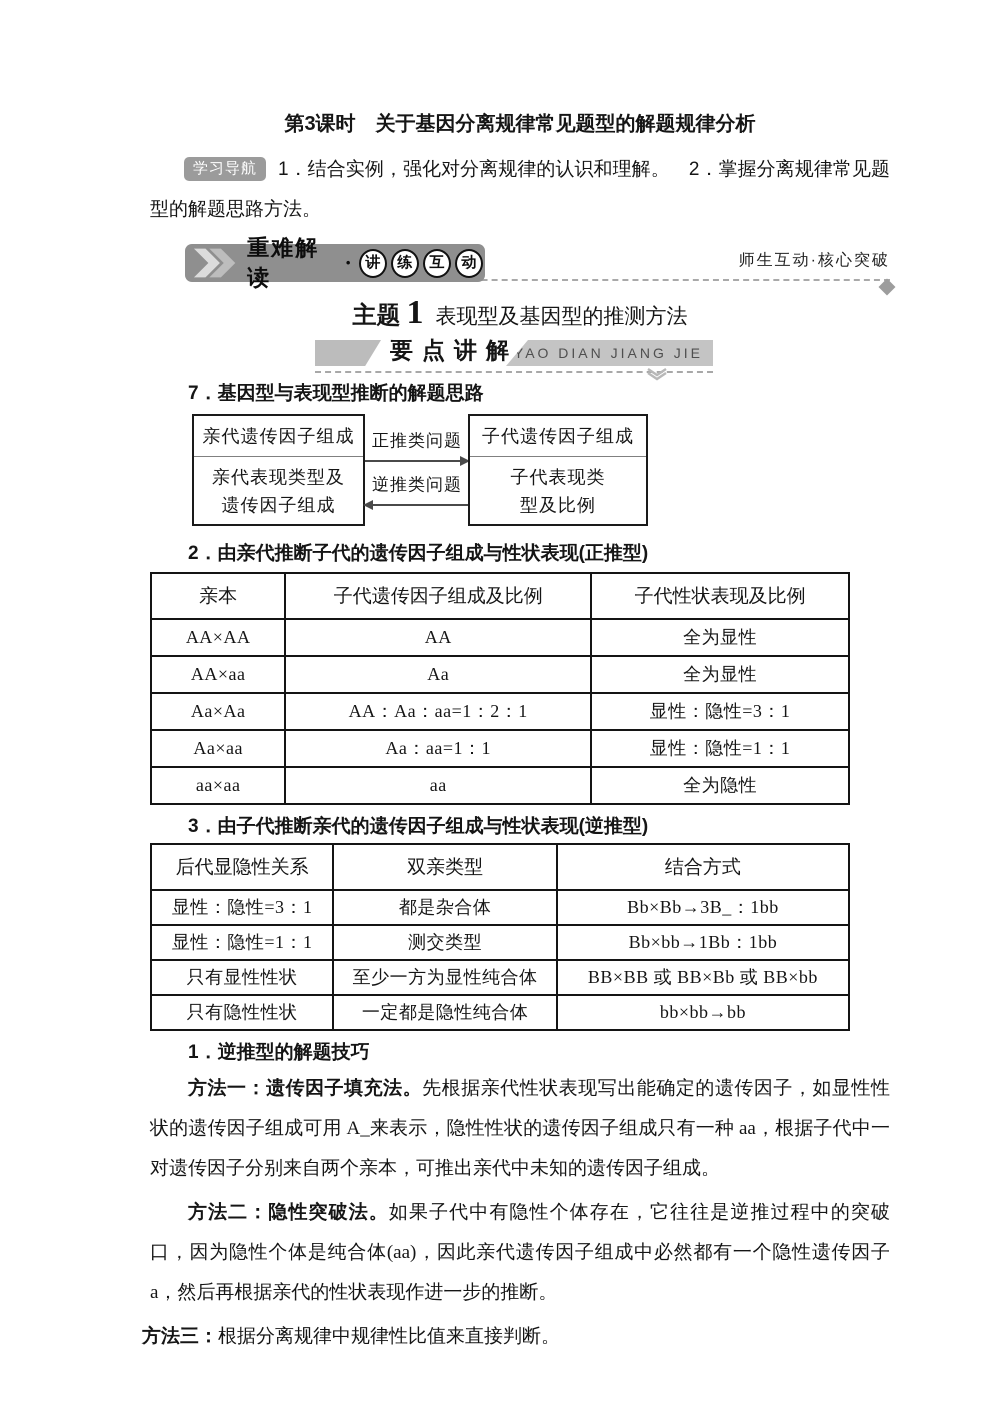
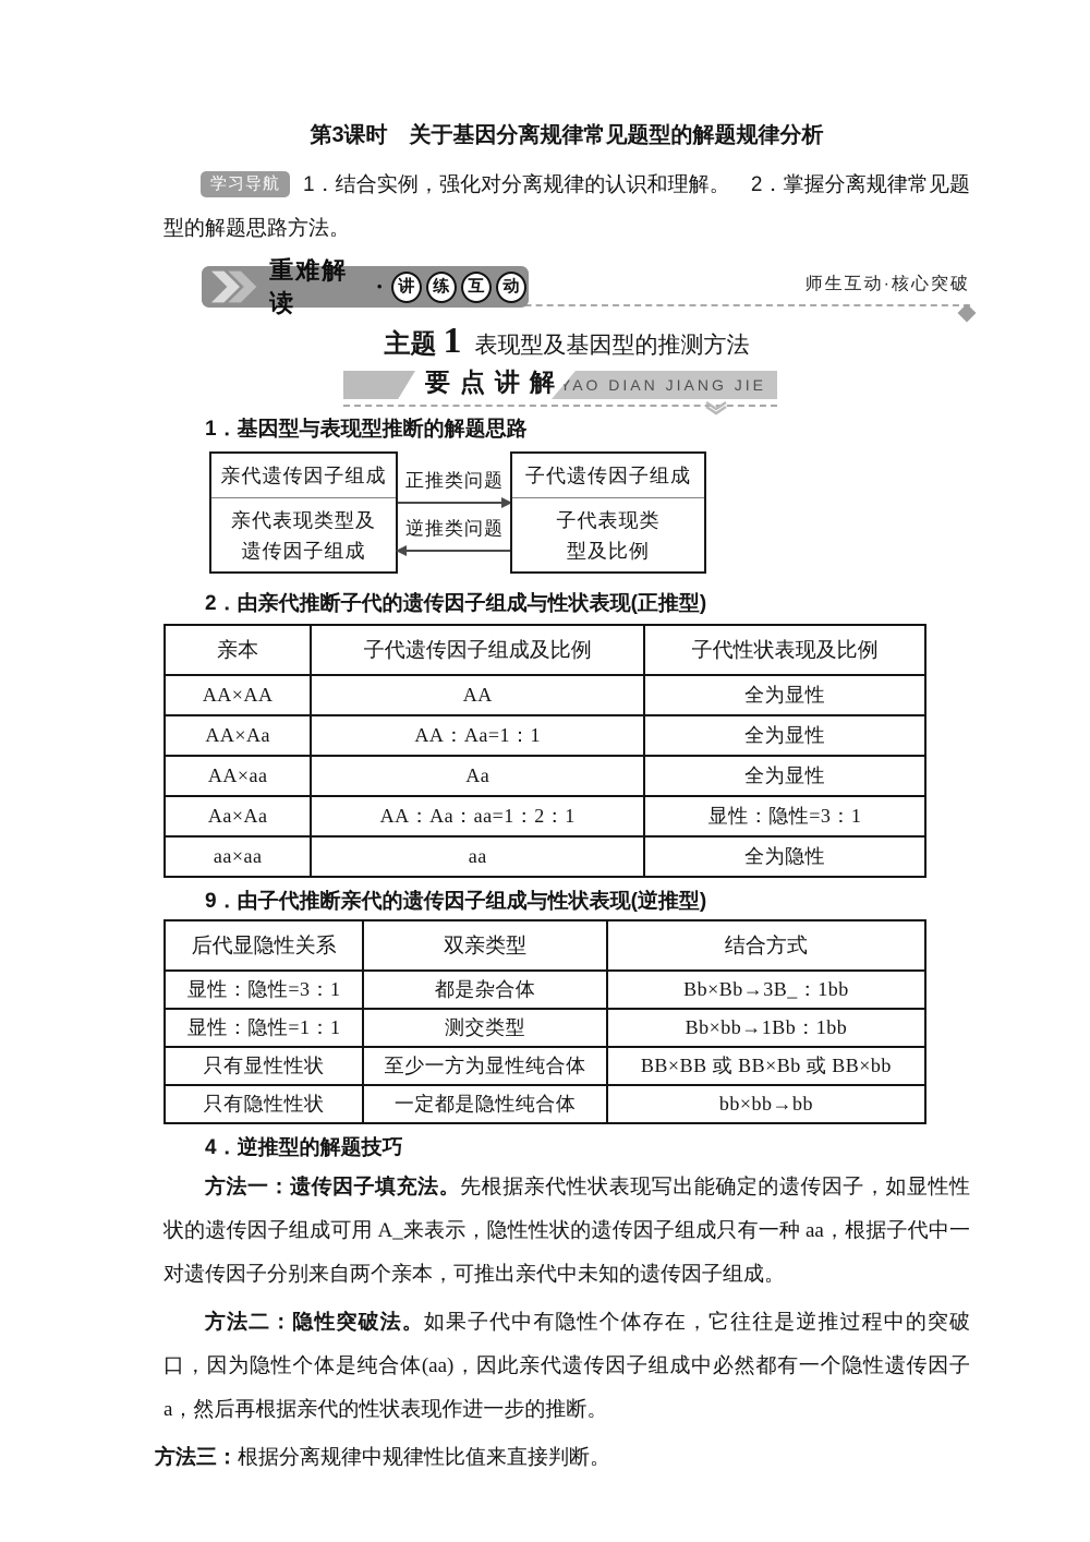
  第3课时 关于基因分离规律常见题型的解题规律分析
  学习导航 1．结合实例，强化对分离规律的认识和理解。 2．掌握分离规律常见题型的解题思路方法。
  重难解读
  ·
  讲
  练
  互
  动
  师生互动·核心突破
  主题
  1
  表现型及基因型的推测方法
  要点讲解
  YAO DIAN JIANG JIE
- 7．基因型与表现型推断的解题思路
+ 1．基因型与表现型推断的解题思路
  亲代遗传因子组成
  亲代表现类型及
  遗传因子组成
  正推类问题
  逆推类问题
  子代遗传因子组成
  子代表现类
  型及比例
  2．由亲代推断子代的遗传因子组成与性状表现(正推型)
  亲本	子代遗传因子组成及比例	子代性状表现及比例
  AA×AA	AA	全为显性
+ AA×Aa	AA：Aa=1：1	全为显性
  AA×aa	Aa	全为显性
  Aa×Aa	AA：Aa：aa=1：2：1	显性：隐性=3：1
- Aa×aa	Aa：aa=1：1	显性：隐性=1：1
  aa×aa	aa	全为隐性
- 3．由子代推断亲代的遗传因子组成与性状表现(逆推型)
+ 9．由子代推断亲代的遗传因子组成与性状表现(逆推型)
  后代显隐性关系	双亲类型	结合方式
  显性：隐性=3：1	都是杂合体	Bb×Bb→3B_：1bb
  显性：隐性=1：1	测交类型	Bb×bb→1Bb：1bb
  只有显性性状	至少一方为显性纯合体	BB×BB 或 BB×Bb 或 BB×bb
  只有隐性性状	一定都是隐性纯合体	bb×bb→bb
- 1．逆推型的解题技巧
+ 4．逆推型的解题技巧
  方法一：遗传因子填充法。先根据亲代性状表现写出能确定的遗传因子，如显性性状的遗传因子组成可用 A_来表示，隐性性状的遗传因子组成只有一种 aa，根据子代中一对遗传因子分别来自两个亲本，可推出亲代中未知的遗传因子组成。
  方法二：隐性突破法。如果子代中有隐性个体存在，它往往是逆推过程中的突破口，因为隐性个体是纯合体(aa)，因此亲代遗传因子组成中必然都有一个隐性遗传因子 a，然后再根据亲代的性状表现作进一步的推断。
  方法三：根据分离规律中规律性比值来直接判断。
